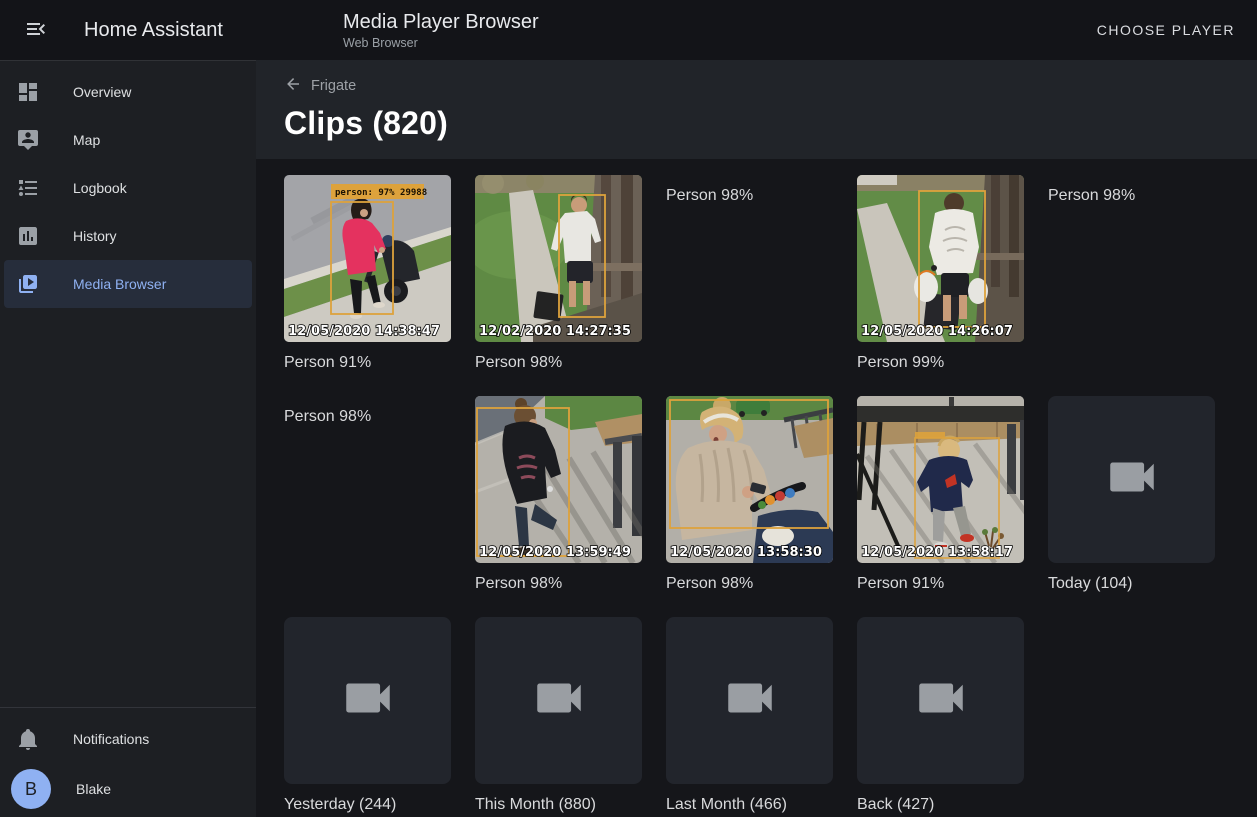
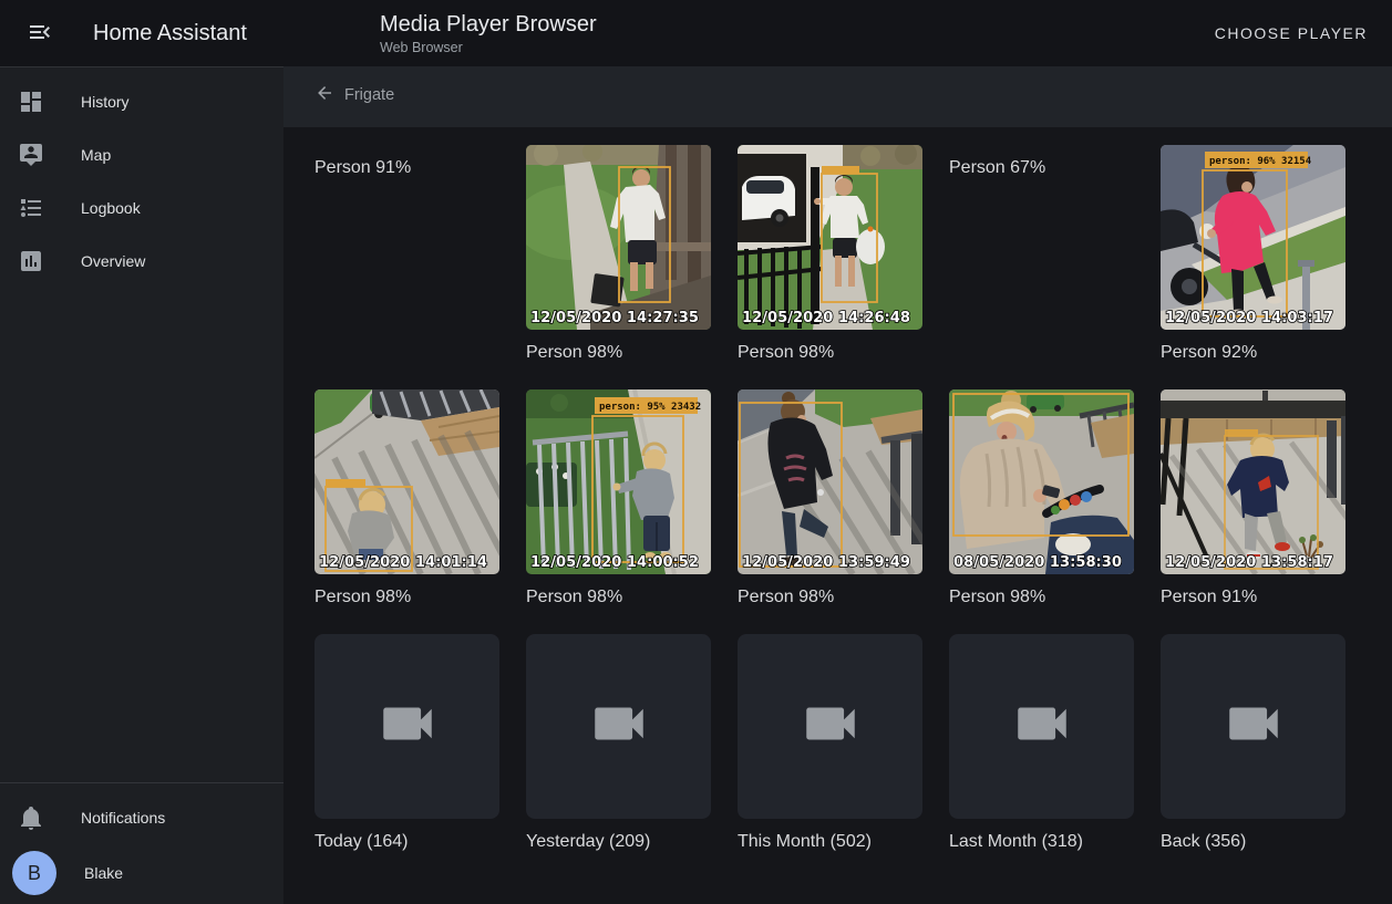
  Home Assistant
  Media Player Browser
  Web Browser
  CHOOSE PLAYER
- Overview
+ History
  Map
  Logbook
- History
+ Overview
- Media Browser
  Notifications
  B
  Blake
  Frigate
- Clips (820)
- person: 97% 29988
- 12/05/2020 14:38:47
  Person 91%
- 12/02/2020 14:27:35
+ 12/05/2020 14:27:35
  Person 98%
+ 12/05/2020 14:26:48
  Person 98%
- 12/05/2020 14:26:07
- Person 99%
+ Person 67%
+ person: 96% 32154
+ 12/05/2020 14:03:17
+ Person 92%
+ 12/05/2020 14:01:14
  Person 98%
+ person: 95% 23432
+ 12/05/2020 14:00:52
  Person 98%
  12/05/2020 13:59:49
  Person 98%
- 12/05/2020 13:58:30
+ 08/05/2020 13:58:30
  Person 98%
  12/05/2020 13:58:17
  Person 91%
- Today (104)
+ Today (164)
- Yesterday (244)
+ Yesterday (209)
- This Month (880)
+ This Month (502)
- Last Month (466)
+ Last Month (318)
- Back (427)
+ Back (356)
